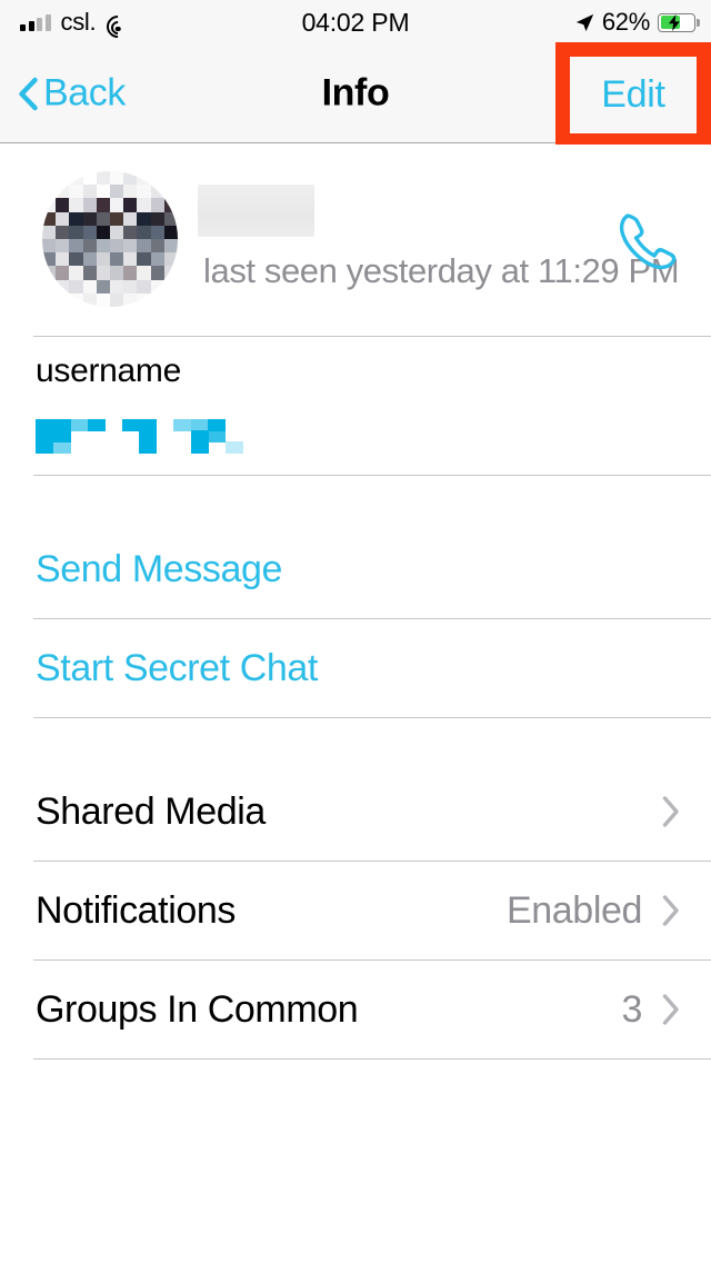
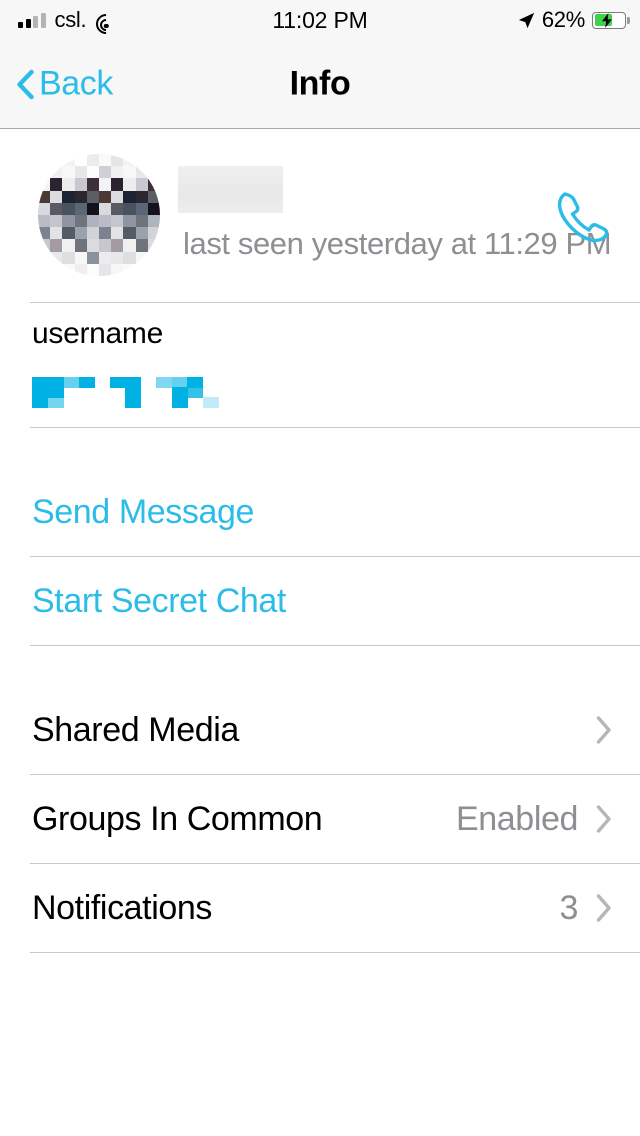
  csl.
- 04:02 PM
+ 11:02 PM
  62%
  Back
  Info
- Edit
  last seen yesterday at 11:29 PM
  username
  Send Message
  Start Secret Chat
  Shared Media
- Notifications
+ Groups In Common
  Enabled
- Groups In Common
+ Notifications
  3
